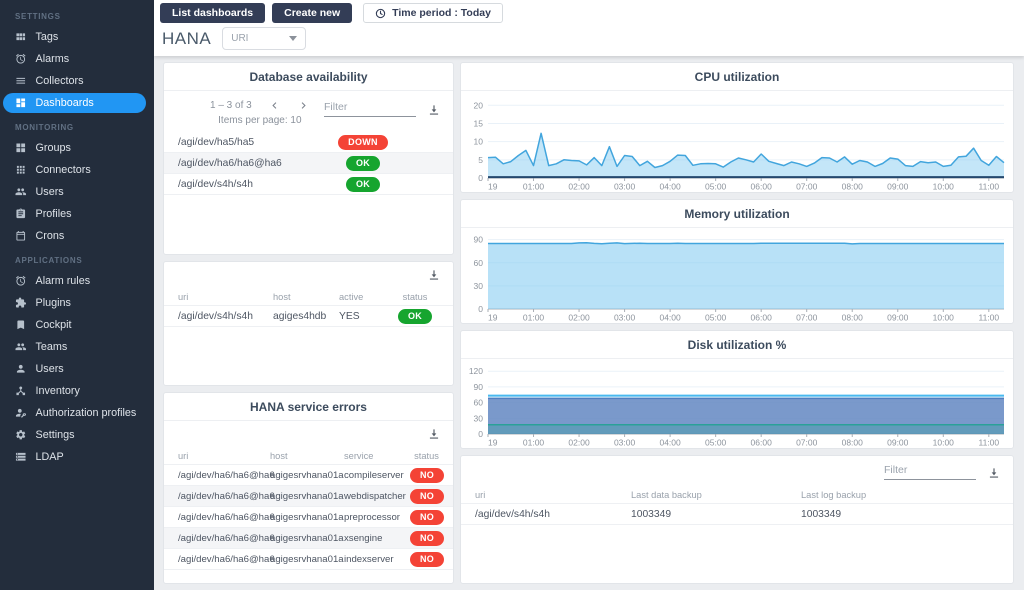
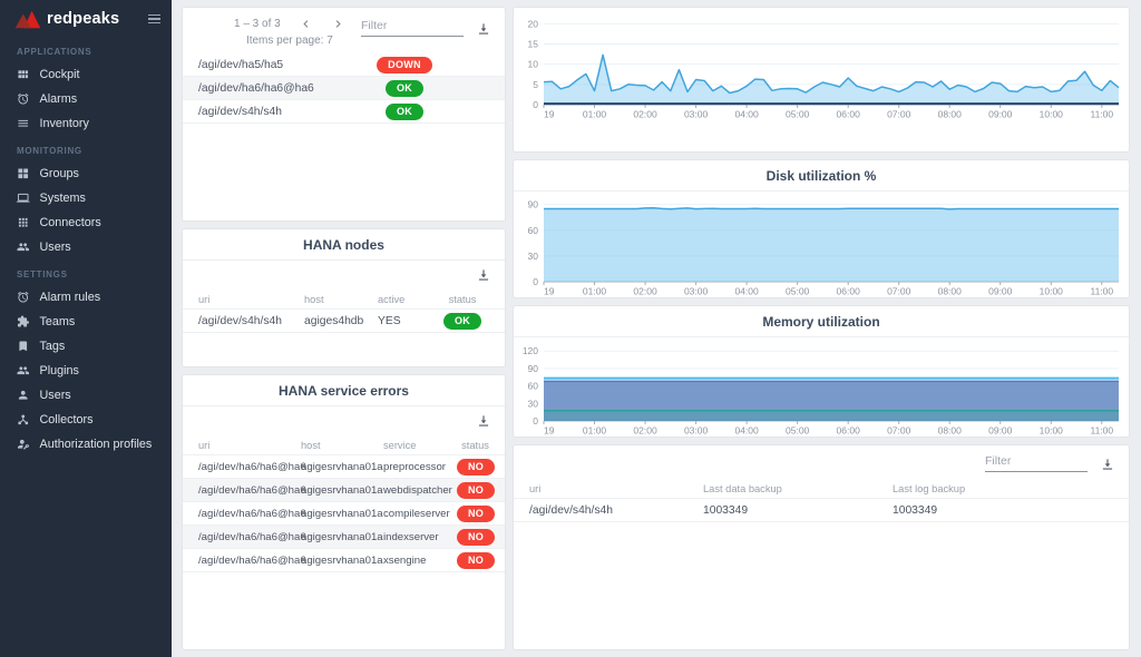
+ redpeaks
- SETTINGS
+ APPLICATIONS
- Tags
+ Cockpit
  Alarms
- Collectors
+ Inventory
- Dashboards
  MONITORING
  Groups
+ Systems
  Connectors
  Users
- Profiles
- Crons
- APPLICATIONS
+ SETTINGS
  Alarm rules
- Plugins
+ Teams
- Cockpit
+ Tags
- Teams
+ Plugins
  Users
- Inventory
+ Collectors
  Authorization profiles
- Settings
- LDAP
- List dashboards
- Create new
- Time period : Today
- HANA
- URI
- Database availability
  1 – 3 of 3
- Items per page: 10
+ Items per page: 7
  Filter
  /agi/dev/ha5/ha5
  DOWN
  /agi/dev/ha6/ha6@ha6
  OK
  /agi/dev/s4h/s4h
  OK
+ HANA nodes
  uri
  host
  active
  status
  /agi/dev/s4h/s4h
  agiges4hdb
  YES
  OK
  HANA service errors
  uri
  host
  service
  status
  /agi/dev/ha6/ha6@ha
  agigesrvhana01a
- compileserver
+ preprocessor
  NO
  /agi/dev/ha6/ha6@ha
  agigesrvhana01a
  webdispatcher
  NO
  /agi/dev/ha6/ha6@ha
  agigesrvhana01a
- preprocessor
+ compileserver
  NO
  /agi/dev/ha6/ha6@ha
  agigesrvhana01a
- xsengine
+ indexserver
  NO
  /agi/dev/ha6/ha6@ha
  agigesrvhana01a
- indexserver
+ xsengine
  NO
- CPU utilization
  0
  5
  10
  15
  20
  19
  01:00
  02:00
  03:00
  04:00
  05:00
  06:00
  07:00
  08:00
  09:00
  10:00
  11:00
- Memory utilization
+ Disk utilization %
  0
  30
  60
  90
  19
  01:00
  02:00
  03:00
  04:00
  05:00
  06:00
  07:00
  08:00
  09:00
  10:00
  11:00
- Disk utilization %
+ Memory utilization
  0
  30
  60
  90
  120
  19
  01:00
  02:00
  03:00
  04:00
  05:00
  06:00
  07:00
  08:00
  09:00
  10:00
  11:00
  Filter
  uri
  Last data backup
  Last log backup
  /agi/dev/s4h/s4h
  1003349
  1003349
